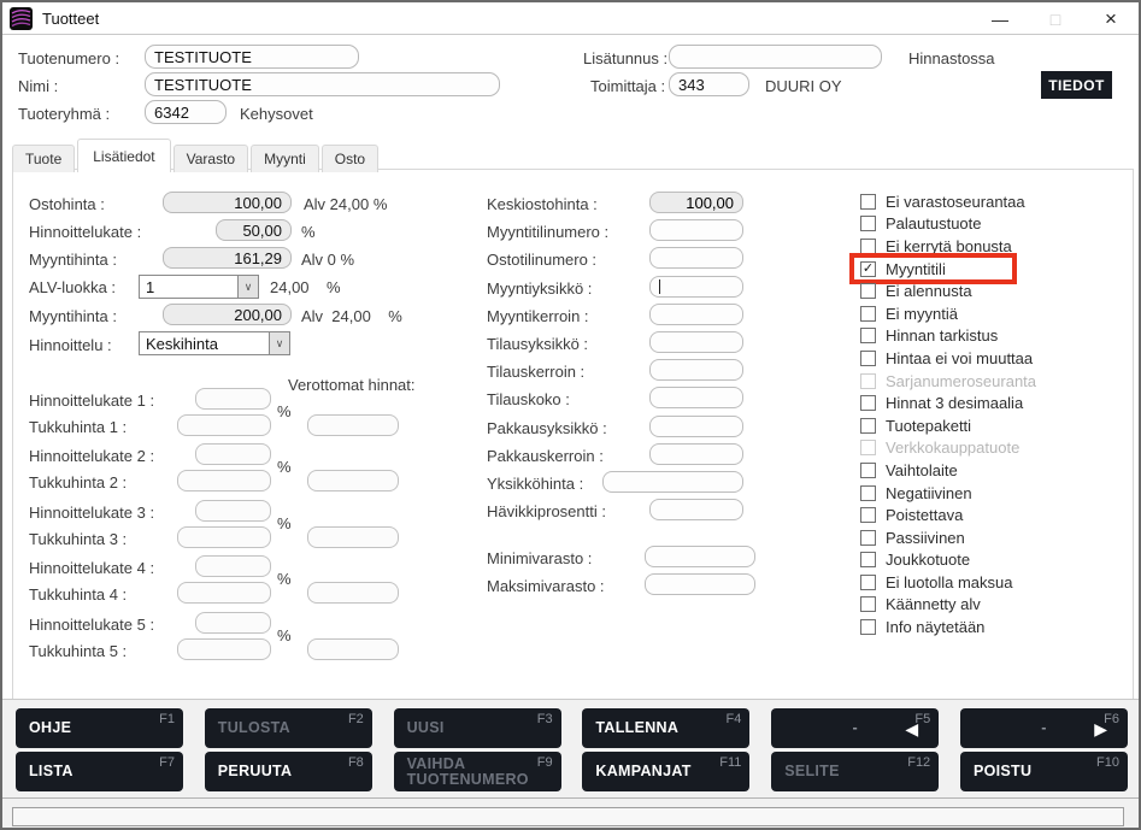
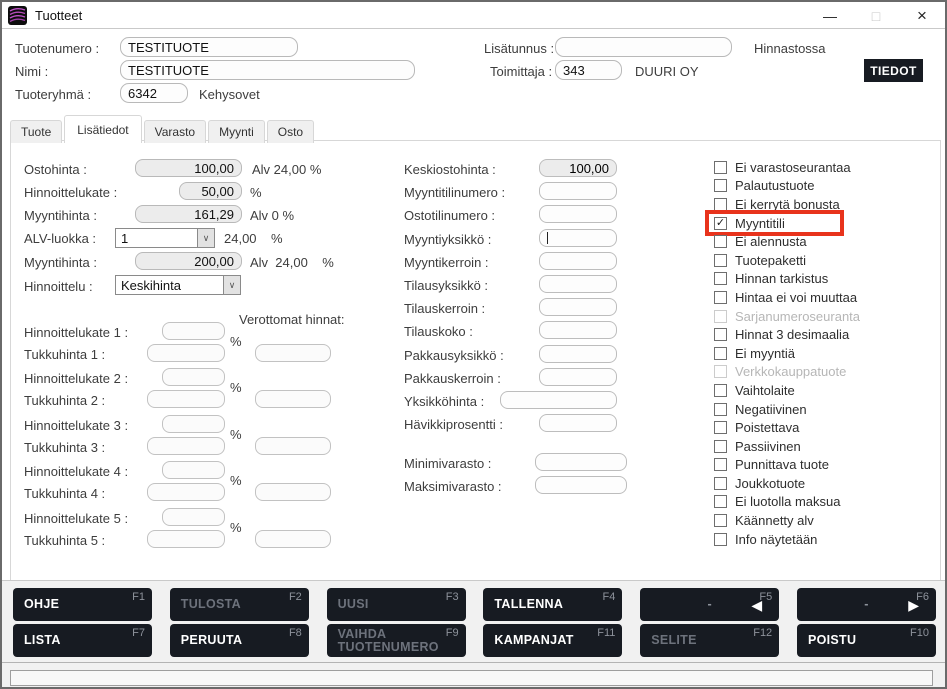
  Tuotteet
  —
  □
  ×
  Tuotenumero :
  TESTITUOTE
  Nimi :
  TESTITUOTE
  Tuoteryhmä :
  6342
  Kehysovet
  Lisätunnus :
  Hinnastossa
  Toimittaja :
  343
  DUURI OY
  TIEDOT
  Tuote
  Lisätiedot
  Varasto
  Myynti
  Osto
  Ostohinta :
  100,00
  Alv 24,00 %
  Hinnoittelukate :
  50,00
  %
  Myyntihinta :
  161,29
  Alv 0 %
  ALV-luokka :
  1
  ∨
  24,00 %
  Myyntihinta :
  200,00
  Alv 24,00 %
  Hinnoittelu :
  Keskihinta
  ∨
  Verottomat hinnat:
  Hinnoittelukate 1 :
  %
  Tukkuhinta 1 :
  Hinnoittelukate 2 :
  %
  Tukkuhinta 2 :
  Hinnoittelukate 3 :
  %
  Tukkuhinta 3 :
  Hinnoittelukate 4 :
  %
  Tukkuhinta 4 :
  Hinnoittelukate 5 :
  %
  Tukkuhinta 5 :
  Keskiostohinta :
  100,00
  Myyntitilinumero :
  Ostotilinumero :
  Myyntiyksikkö :
  Myyntikerroin :
  Tilausyksikkö :
  Tilauskerroin :
  Tilauskoko :
  Pakkausyksikkö :
  Pakkauskerroin :
  Yksikköhinta :
  Hävikkiprosentti :
  Minimivarasto :
  Maksimivarasto :
  Ei varastoseurantaa
  Palautustuote
  Ei kerrytä bonusta
  ✓
  Myyntitili
  Ei alennusta
- Ei myyntiä
+ Tuotepaketti
  Hinnan tarkistus
  Hintaa ei voi muuttaa
  Sarjanumeroseuranta
  Hinnat 3 desimaalia
- Tuotepaketti
+ Ei myyntiä
  Verkkokauppatuote
  Vaihtolaite
  Negatiivinen
  Poistettava
  Passiivinen
+ Punnittava tuote
  Joukkotuote
  Ei luotolla maksua
  Käännetty alv
  Info näytetään
  OHJE
  F1
  TULOSTA
  F2
  UUSI
  F3
  TALLENNA
  F4
  -
  F5
  ◀
  -
  F6
  ▶
  LISTA
  F7
  PERUUTA
  F8
  VAIHDA TUOTENUMERO
  F9
  KAMPANJAT
  F11
  SELITE
  F12
  POISTU
  F10
